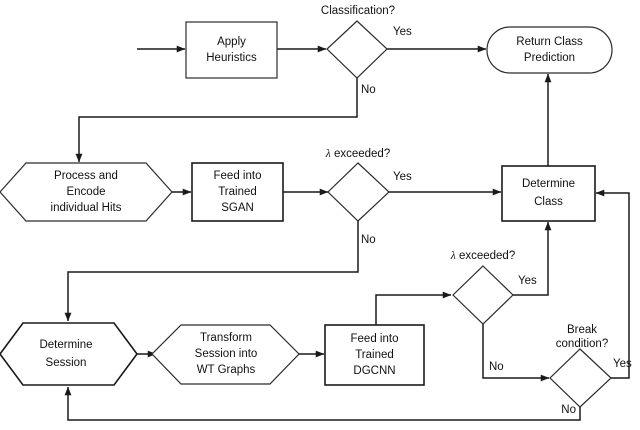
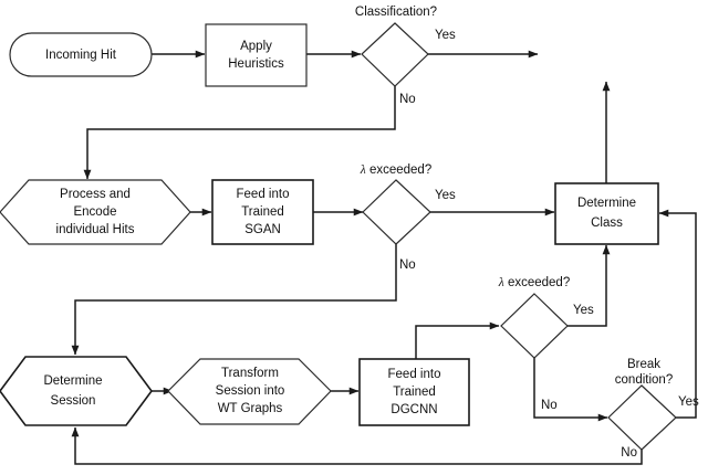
+ Incoming Hit
  Apply
  Heuristics
  Classification?
  Yes
  No
- Return Class
- Prediction
  Process and
  Encode
  individual Hits
  Feed into
  Trained
  SGAN
  λ exceeded?
  Yes
  No
  Determine
  Class
  λ exceeded?
  Yes
  No
  Break
  condition?
  Yes
  No
  Determine
  Session
  Transform
  Session into
  WT Graphs
  Feed into
  Trained
  DGCNN
